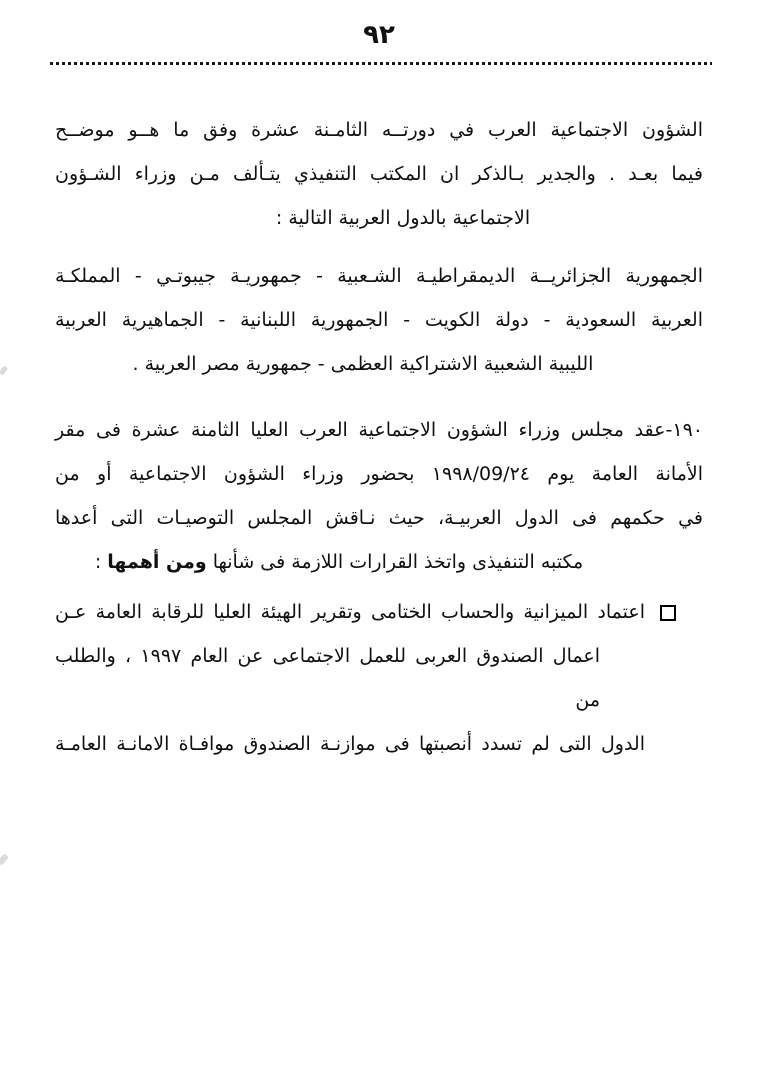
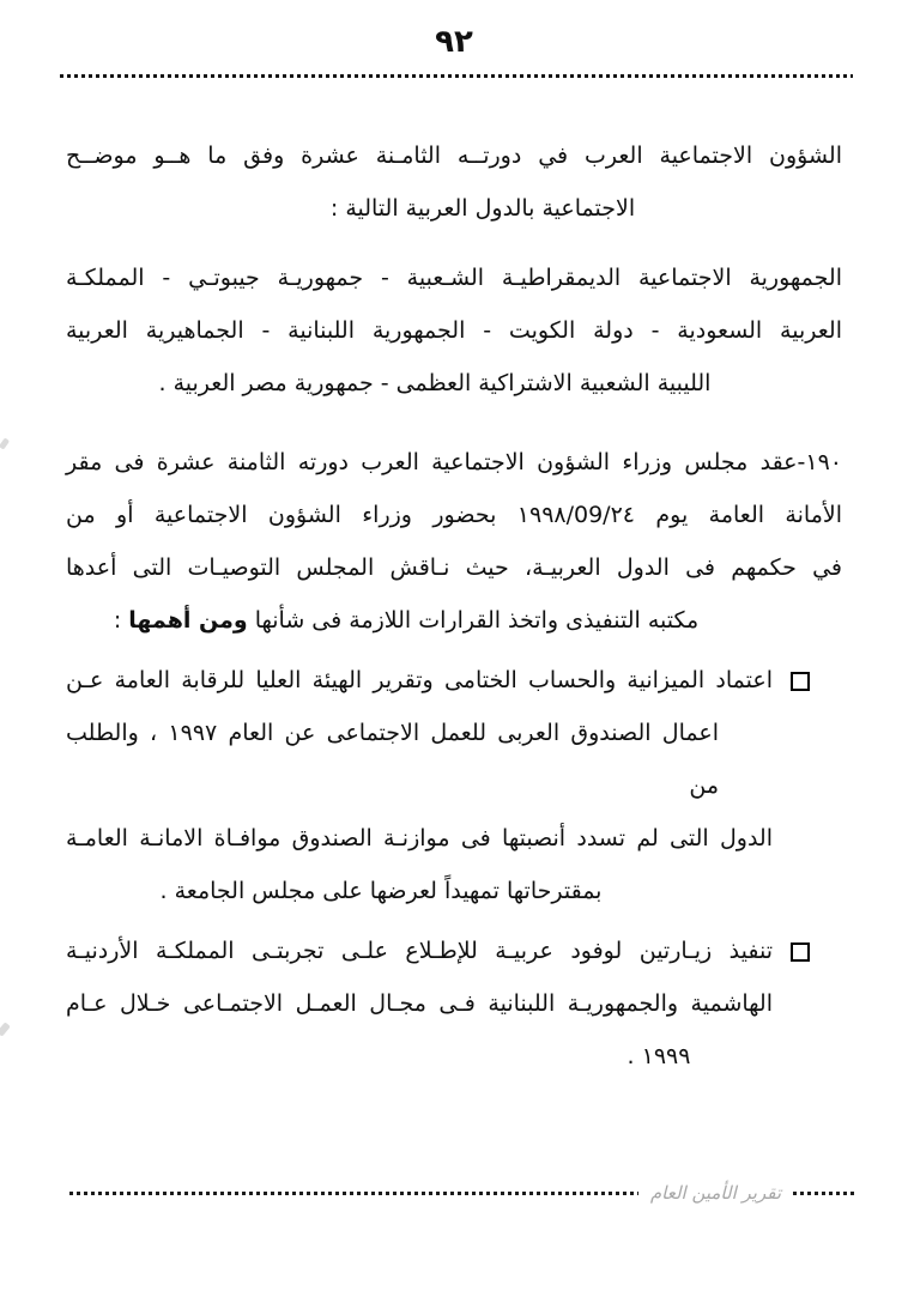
  ٩٢
  الشؤون الاجتماعية العرب في دورتــه الثامـنة عشرة وفق ما هــو موضــح
- فيما بعـد . والجدير بـالذكر ان المكتب التنفيذي يتـألف مـن وزراء الشـؤون
  الاجتماعية بالدول العربية التالية :
- الجمهورية الجزائريــة الديمقراطيـة الشـعبية - جمهوريـة جيبوتـي - المملكـة
+ الجمهورية الاجتماعية الديمقراطيـة الشـعبية - جمهوريـة جيبوتـي - المملكـة
  العربية السعودية - دولة الكويت - الجمهورية اللبنانية - الجماهيرية العربية
  الليبية الشعبية الاشتراكية العظمى - جمهورية مصر العربية .
- ١٩٠-عقد مجلس وزراء الشؤون الاجتماعية العرب العليا الثامنة عشرة فى مقر
+ ١٩٠-عقد مجلس وزراء الشؤون الاجتماعية العرب دورته الثامنة عشرة فى مقر
  الأمانة العامة يوم ١٩٩٨/09/٢٤ بحضور وزراء الشؤون الاجتماعية أو من
  في حكمهم فى الدول العربيـة، حيث نـاقش المجلس التوصيـات التى أعدها
  مكتبه التنفيذى واتخذ القرارات اللازمة فى شأنها ومن أهمها :
  اعتماد الميزانية والحساب الختامى وتقرير الهيئة العليا للرقابة العامة عـن
  اعمال الصندوق العربى للعمل الاجتماعى عن العام ١٩٩٧ ، والطلب من
  الدول التى لم تسدد أنصبتها فى موازنـة الصندوق موافـاة الامانـة العامـة
+ بمقترحاتها تمهيداً لعرضها على مجلس الجامعة .
+ تنفيذ زيـارتين لوفود عربيـة للإطـلاع علـى تجربتـى المملكـة الأردنيـة
+ الهاشمية والجمهوريـة اللبنانية فـى مجـال العمـل الاجتمـاعى خـلال عـام
+ ١٩٩٩ .
+ تقرير الأمين العام
